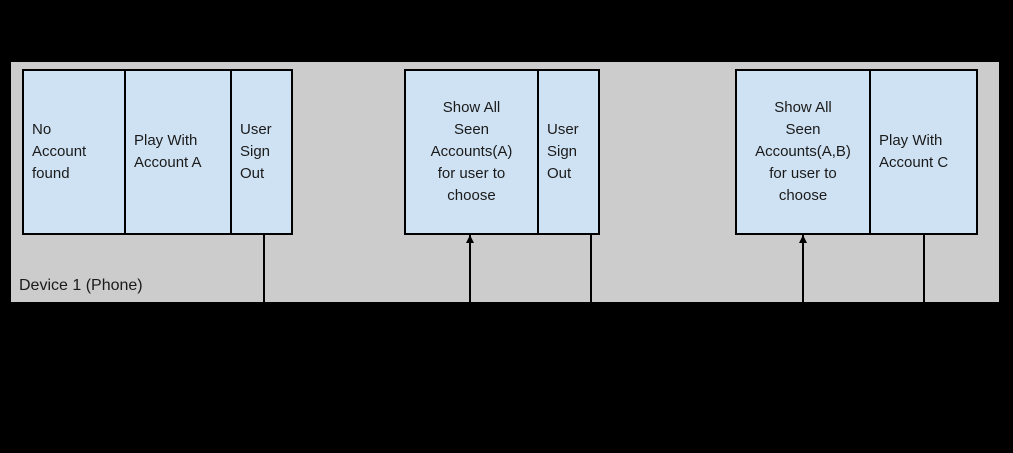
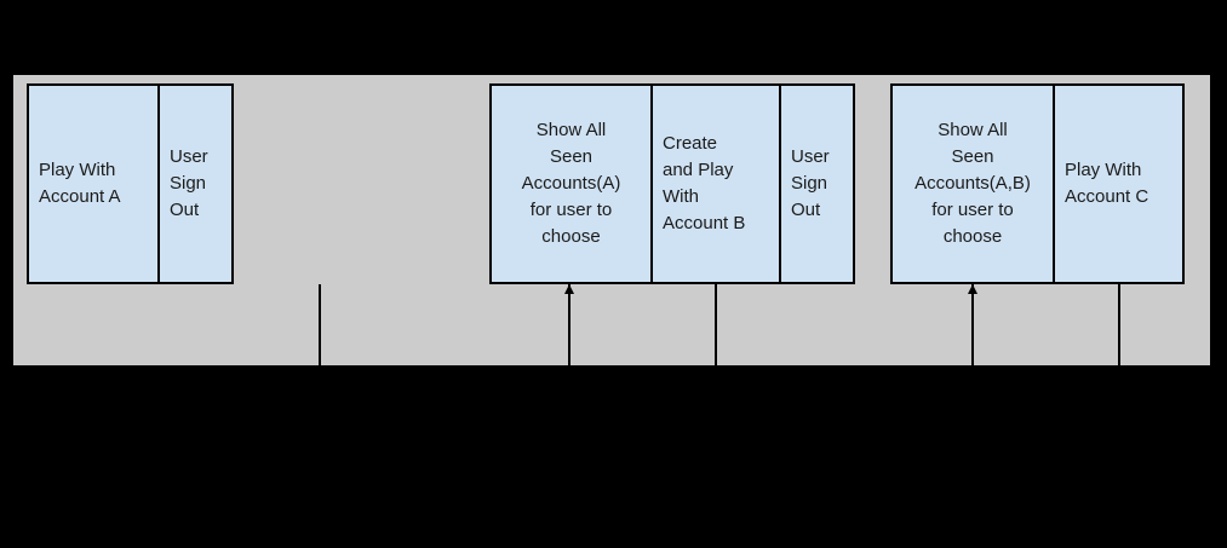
- No
- Account
- found
  Play With
  Account A
  User
  Sign
  Out
  Show All
  Seen
  Accounts(A)
  for user to
  choose
+ Create
+ and Play
+ With
+ Account B
  User
  Sign
  Out
  Show All
  Seen
  Accounts(A,B)
  for user to
  choose
  Play With
  Account C
- Device 1 (Phone)
